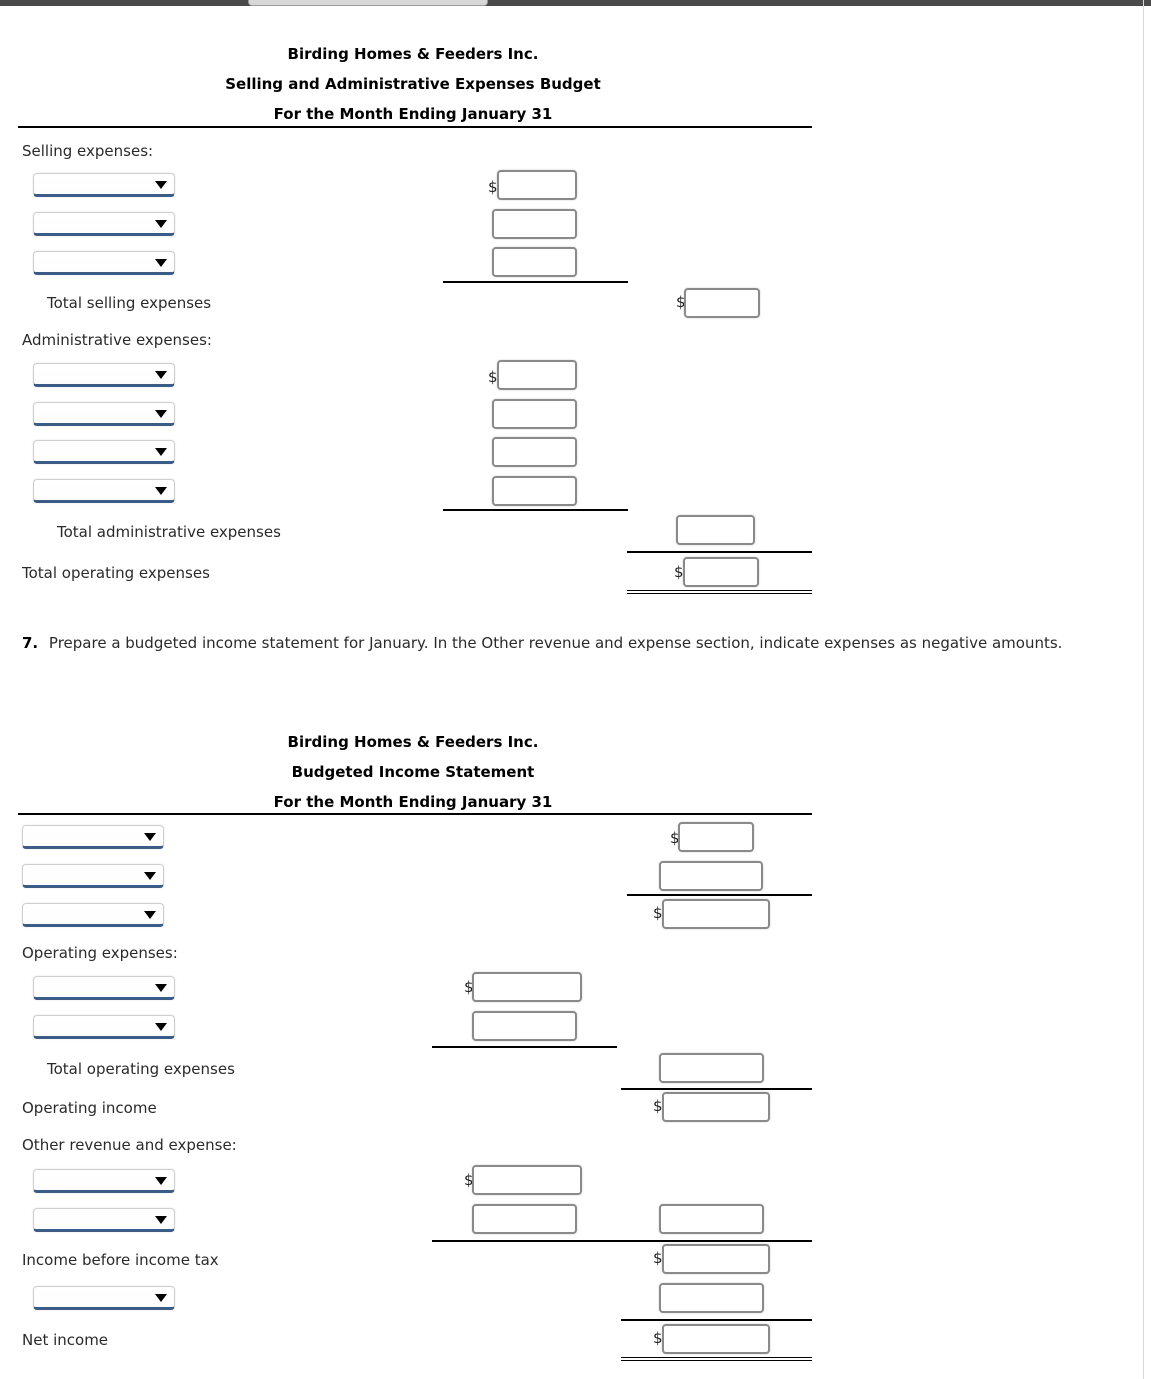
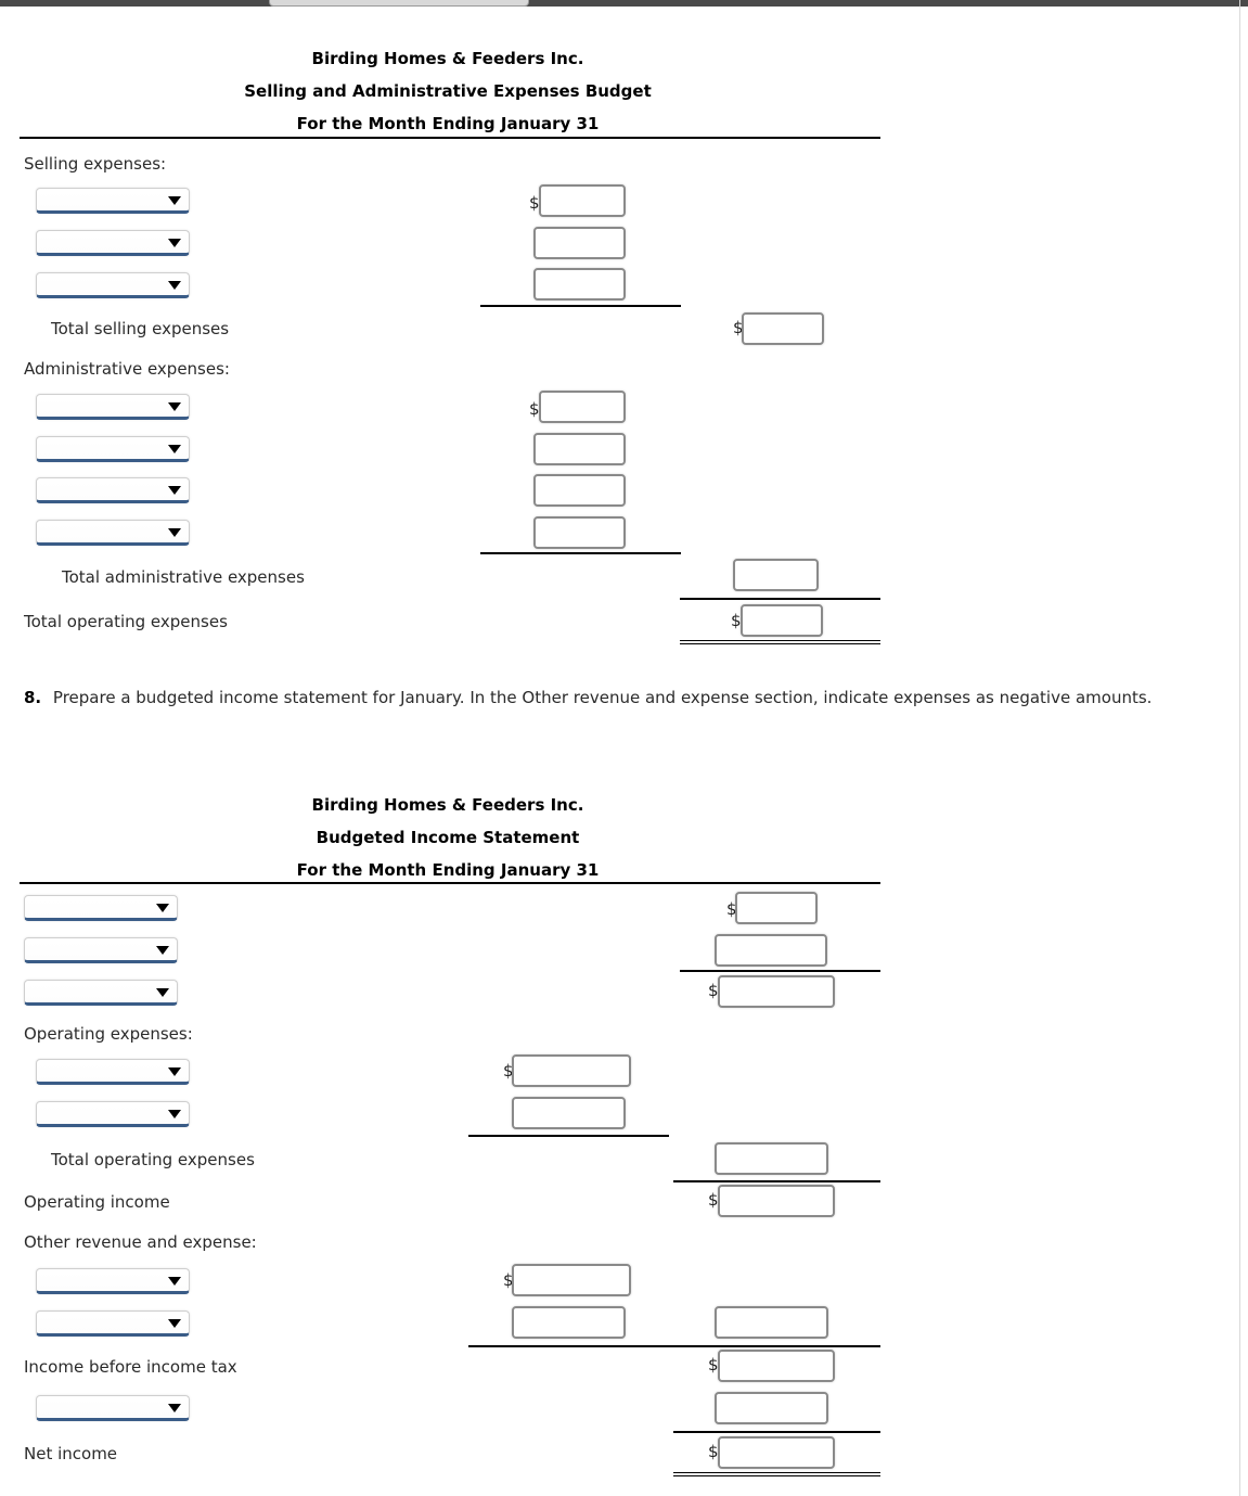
  Birding Homes & Feeders Inc.
  Selling and Administrative Expenses Budget
  For the Month Ending January 31
  Selling expenses:
  $
  Total selling expenses
  $
  Administrative expenses:
  $
  Total administrative expenses
  Total operating expenses
  $
- 7. Prepare a budgeted income statement for January. In the Other revenue and expense section, indicate expenses as negative amounts.
+ 8. Prepare a budgeted income statement for January. In the Other revenue and expense section, indicate expenses as negative amounts.
  Birding Homes & Feeders Inc.
  Budgeted Income Statement
  For the Month Ending January 31
  $
  $
  Operating expenses:
  $
  Total operating expenses
  Operating income
  $
  Other revenue and expense:
  $
  Income before income tax
  $
  Net income
  $
